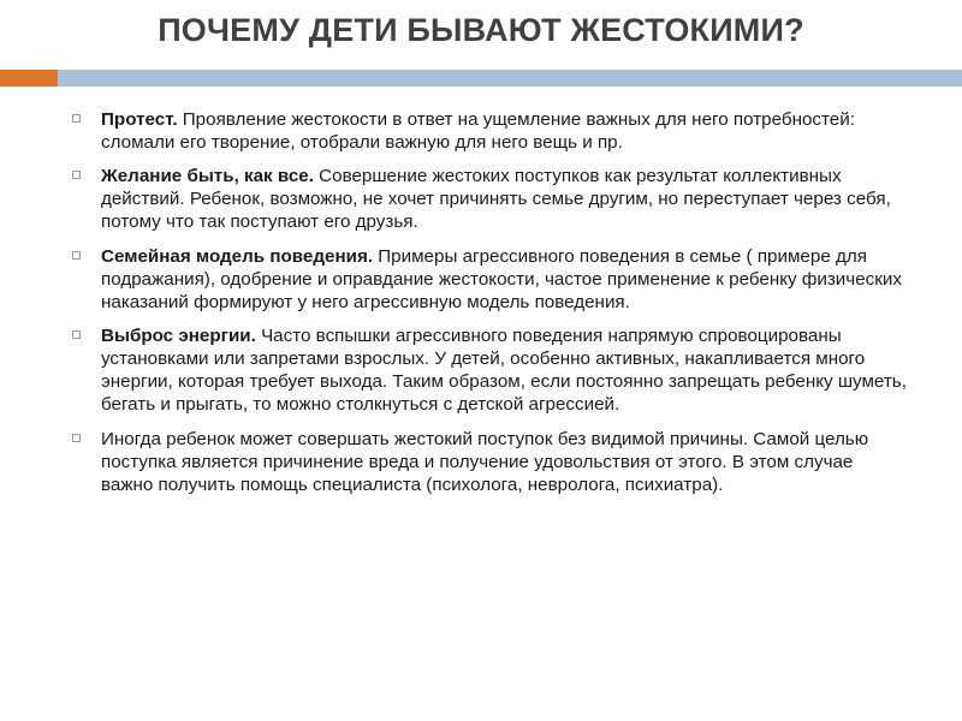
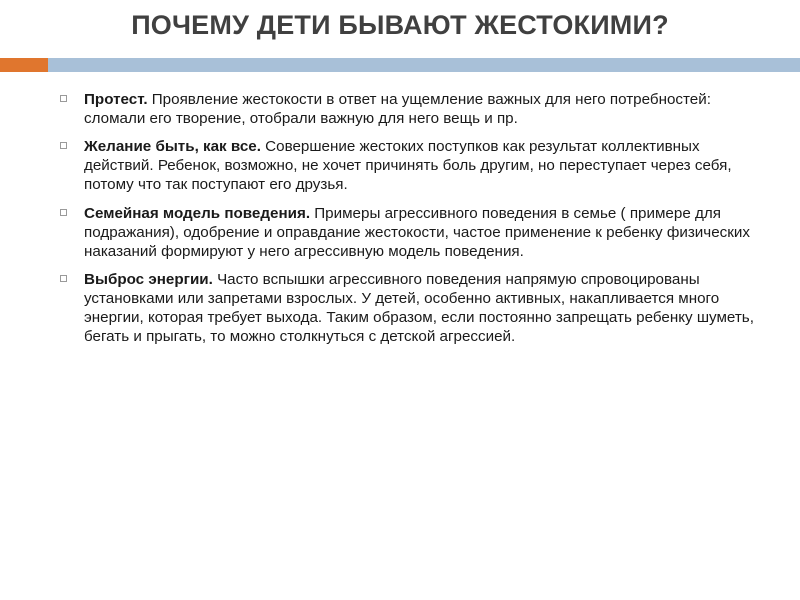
  ПОЧЕМУ ДЕТИ БЫВАЮТ ЖЕСТОКИМИ?
  Протест. Проявление жестокости в ответ на ущемление важных для него потребностей: сломали его творение, отобрали важную для него вещь и пр.
- Желание быть, как все. Совершение жестоких поступков как результат коллективных действий. Ребенок, возможно, не хочет причинять семье другим, но переступает через себя, потому что так поступают его друзья.
+ Желание быть, как все. Совершение жестоких поступков как результат коллективных действий. Ребенок, возможно, не хочет причинять боль другим, но переступает через себя, потому что так поступают его друзья.
  Семейная модель поведения. Примеры агрессивного поведения в семье ( примере для подражания), одобрение и оправдание жестокости, частое применение к ребенку физических наказаний формируют у него агрессивную модель поведения.
  Выброс энергии. Часто вспышки агрессивного поведения напрямую спровоцированы установками или запретами взрослых. У детей, особенно активных, накапливается много энергии, которая требует выхода. Таким образом, если постоянно запрещать ребенку шуметь, бегать и прыгать, то можно столкнуться с детской агрессией.
- Иногда ребенок может совершать жестокий поступок без видимой причины. Самой целью поступка является причинение вреда и получение удовольствия от этого. В этом случае важно получить помощь специалиста (психолога, невролога, психиатра).
